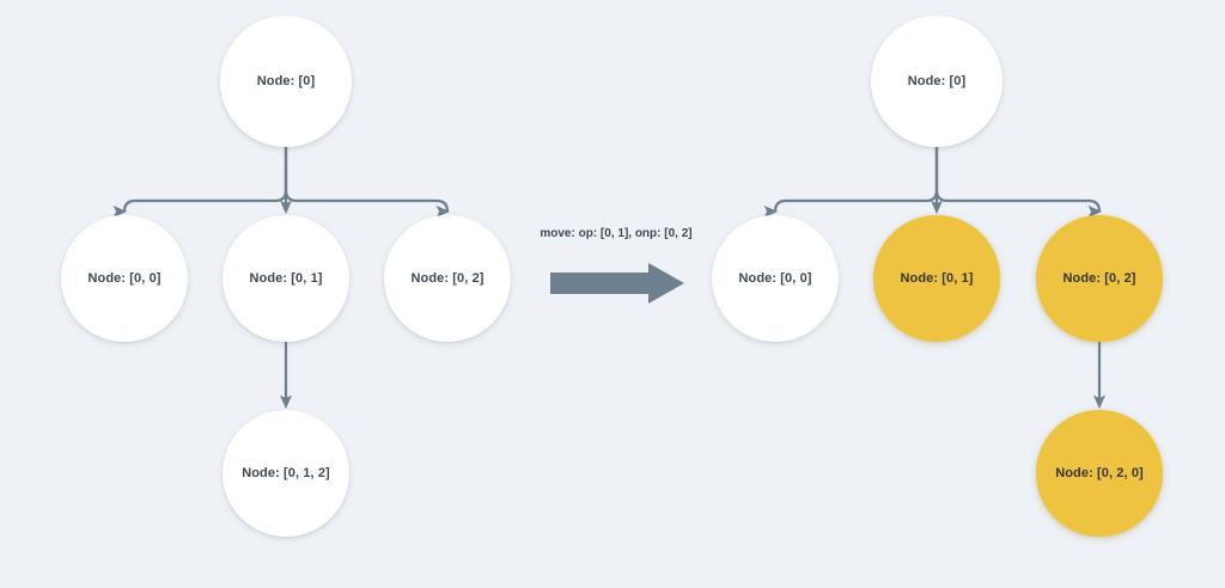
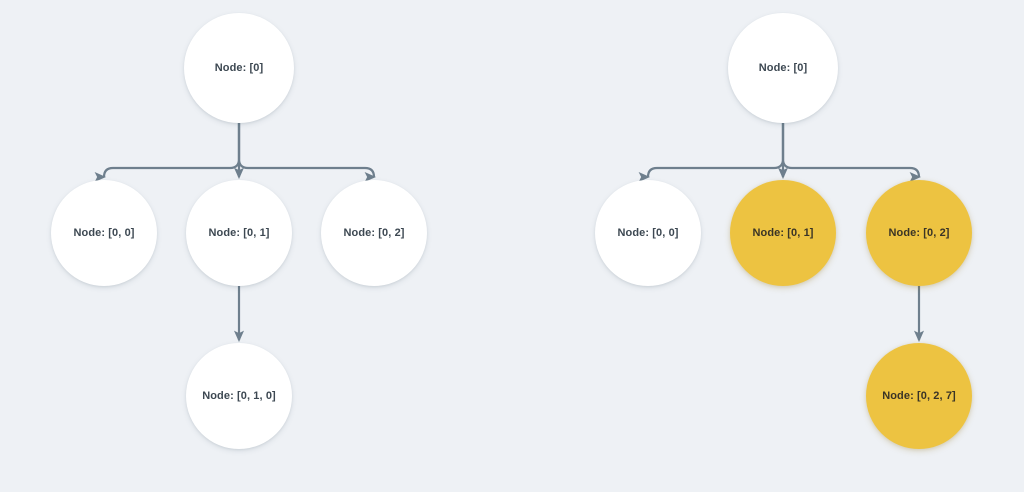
  Node: [0]
  Node: [0, 0]
  Node: [0, 1]
  Node: [0, 2]
- Node: [0, 1, 2]
+ Node: [0, 1, 0]
  Node: [0]
  Node: [0, 0]
  Node: [0, 1]
  Node: [0, 2]
- Node: [0, 2, 0]
+ Node: [0, 2, 7]
- move: op: [0, 1], onp: [0, 2]
